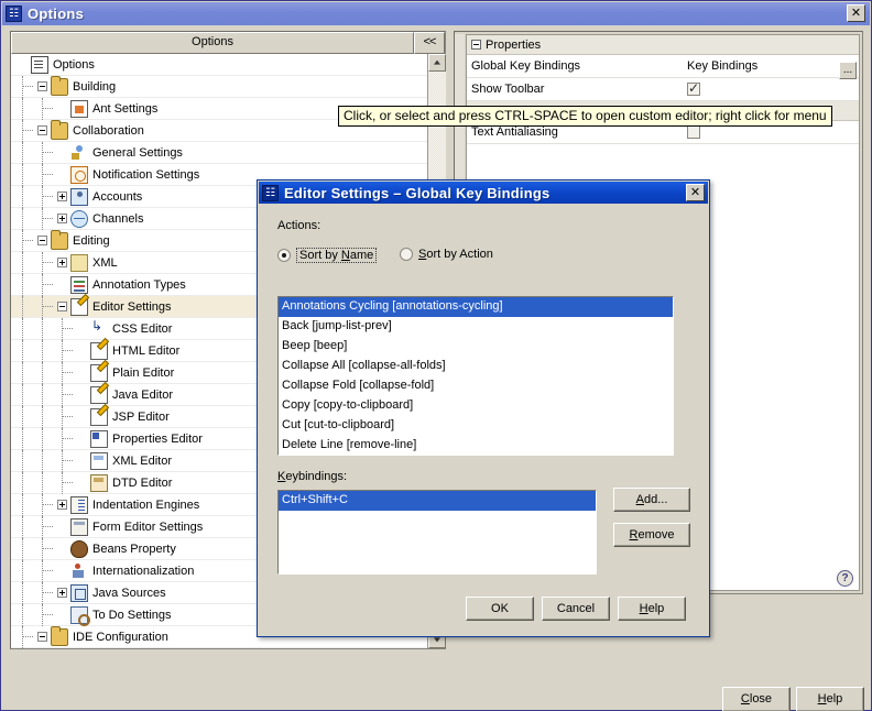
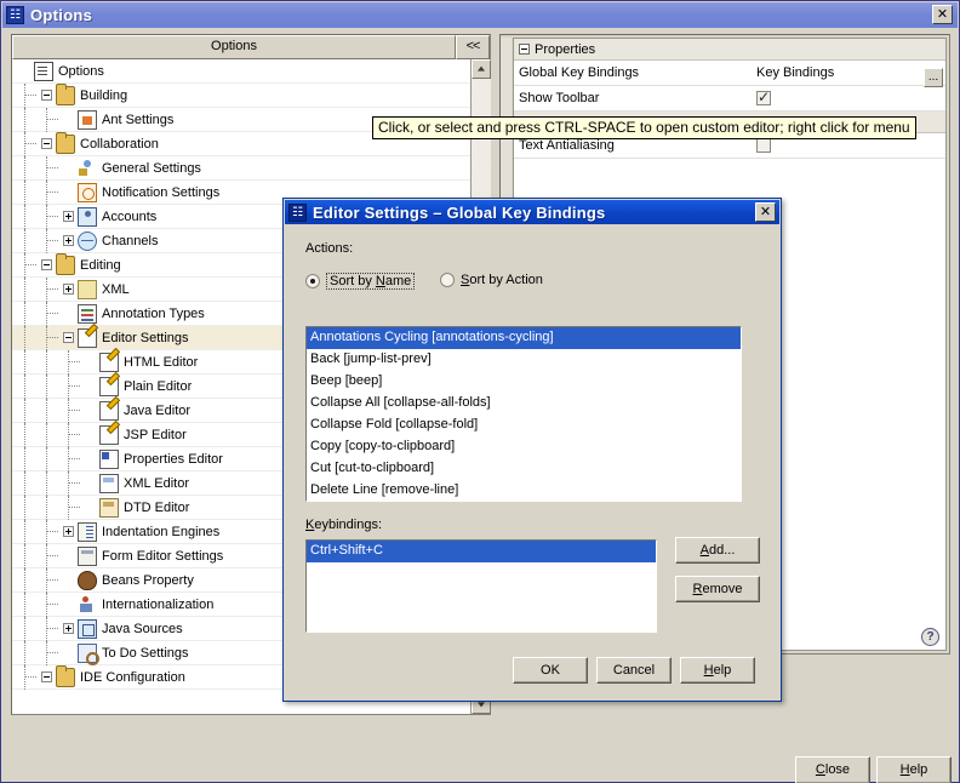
  ☷
  Options
  ✕
  Options
  <<
  Options
  Building
  Ant Settings
  Collaboration
  General Settings
  Notification Settings
  Accounts
  Channels
  Editing
  XML
  Annotation Types
  Editor Settings
- CSS Editor
  HTML Editor
  Plain Editor
  Java Editor
  JSP Editor
  Properties Editor
  XML Editor
  DTD Editor
  Indentation Engines
  Form Editor Settings
  Beans Property
  Internationalization
  Java Sources
  To Do Settings
  IDE Configuration
  Properties
  Global Key Bindings
  Key Bindings
  ...
  Show Toolbar
  Text Antialiasing
  ?
  Click, or select and press CTRL-SPACE to open custom editor; right click for menu
  Close
  Help
  ☷
  Editor Settings – Global Key Bindings
  ✕
  Actions:
  Sort by Name
  Sort by Action
  Annotations Cycling [annotations-cycling]
  Back [jump-list-prev]
  Beep [beep]
  Collapse All [collapse-all-folds]
  Collapse Fold [collapse-fold]
  Copy [copy-to-clipboard]
  Cut [cut-to-clipboard]
  Delete Line [remove-line]
  Keybindings:
  Ctrl+Shift+C
  Add...
  Remove
  OK
  Cancel
  Help
